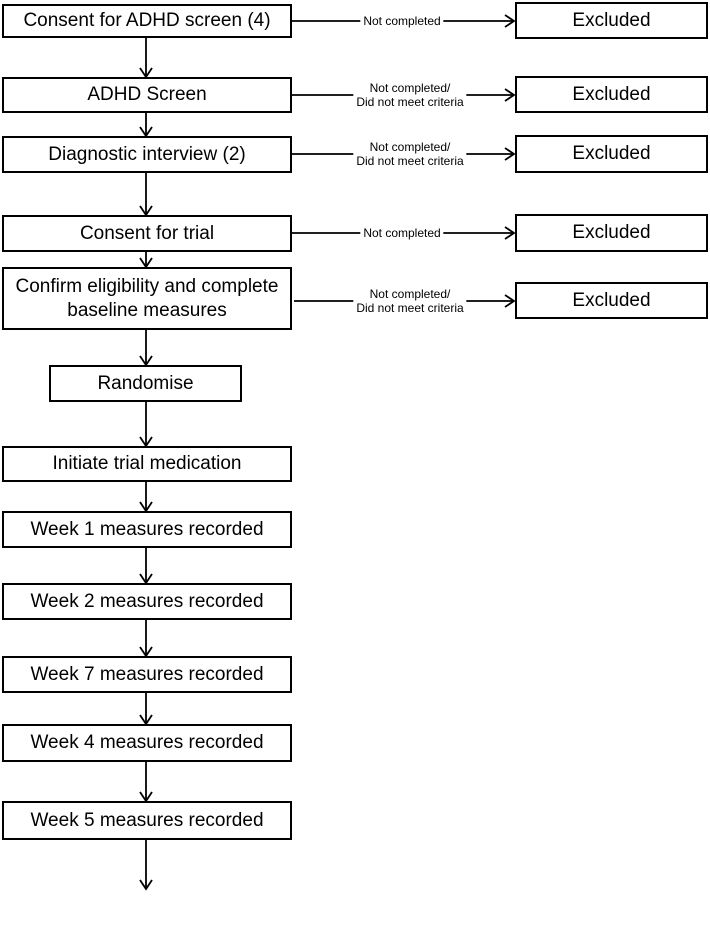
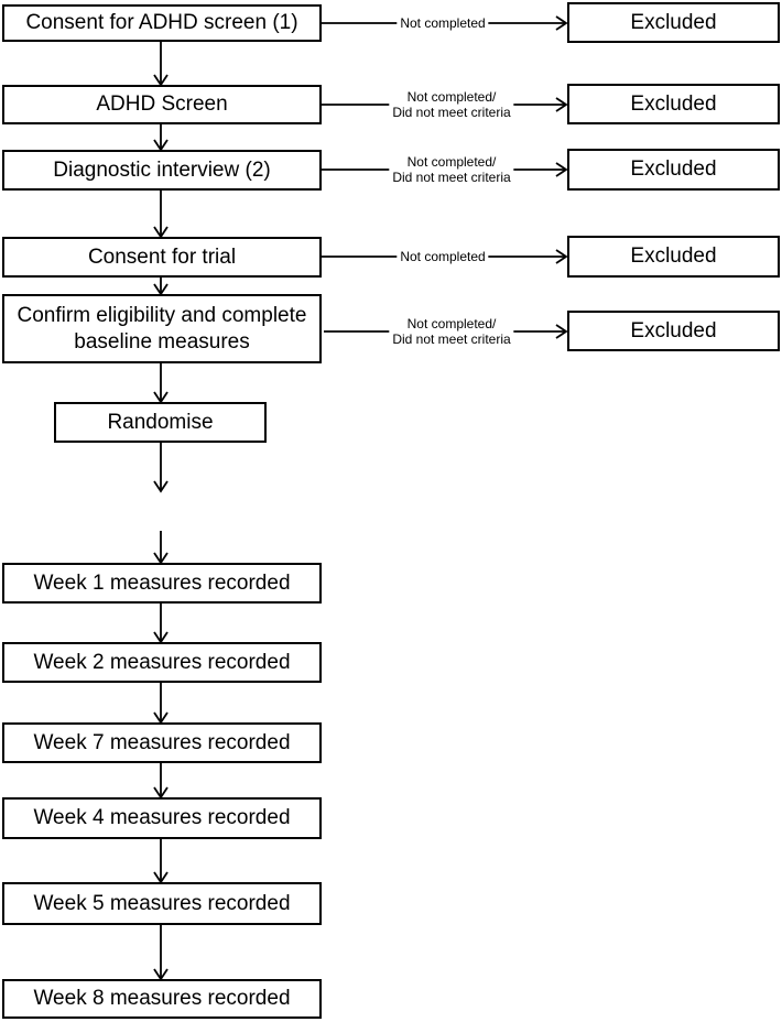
- Consent for ADHD screen (4)
+ Consent for ADHD screen (1)
  ADHD Screen
  Diagnostic interview (2)
  Consent for trial
  Confirm eligibility and complete baseline measures
  Randomise
- Initiate trial medication
  Week 1 measures recorded
  Week 2 measures recorded
  Week 7 measures recorded
  Week 4 measures recorded
  Week 5 measures recorded
+ Week 8 measures recorded
  Excluded
  Excluded
  Excluded
  Excluded
  Excluded
  Not completed
  Not completed/
  Did not meet criteria
  Not completed/
  Did not meet criteria
  Not completed
  Not completed/
  Did not meet criteria
